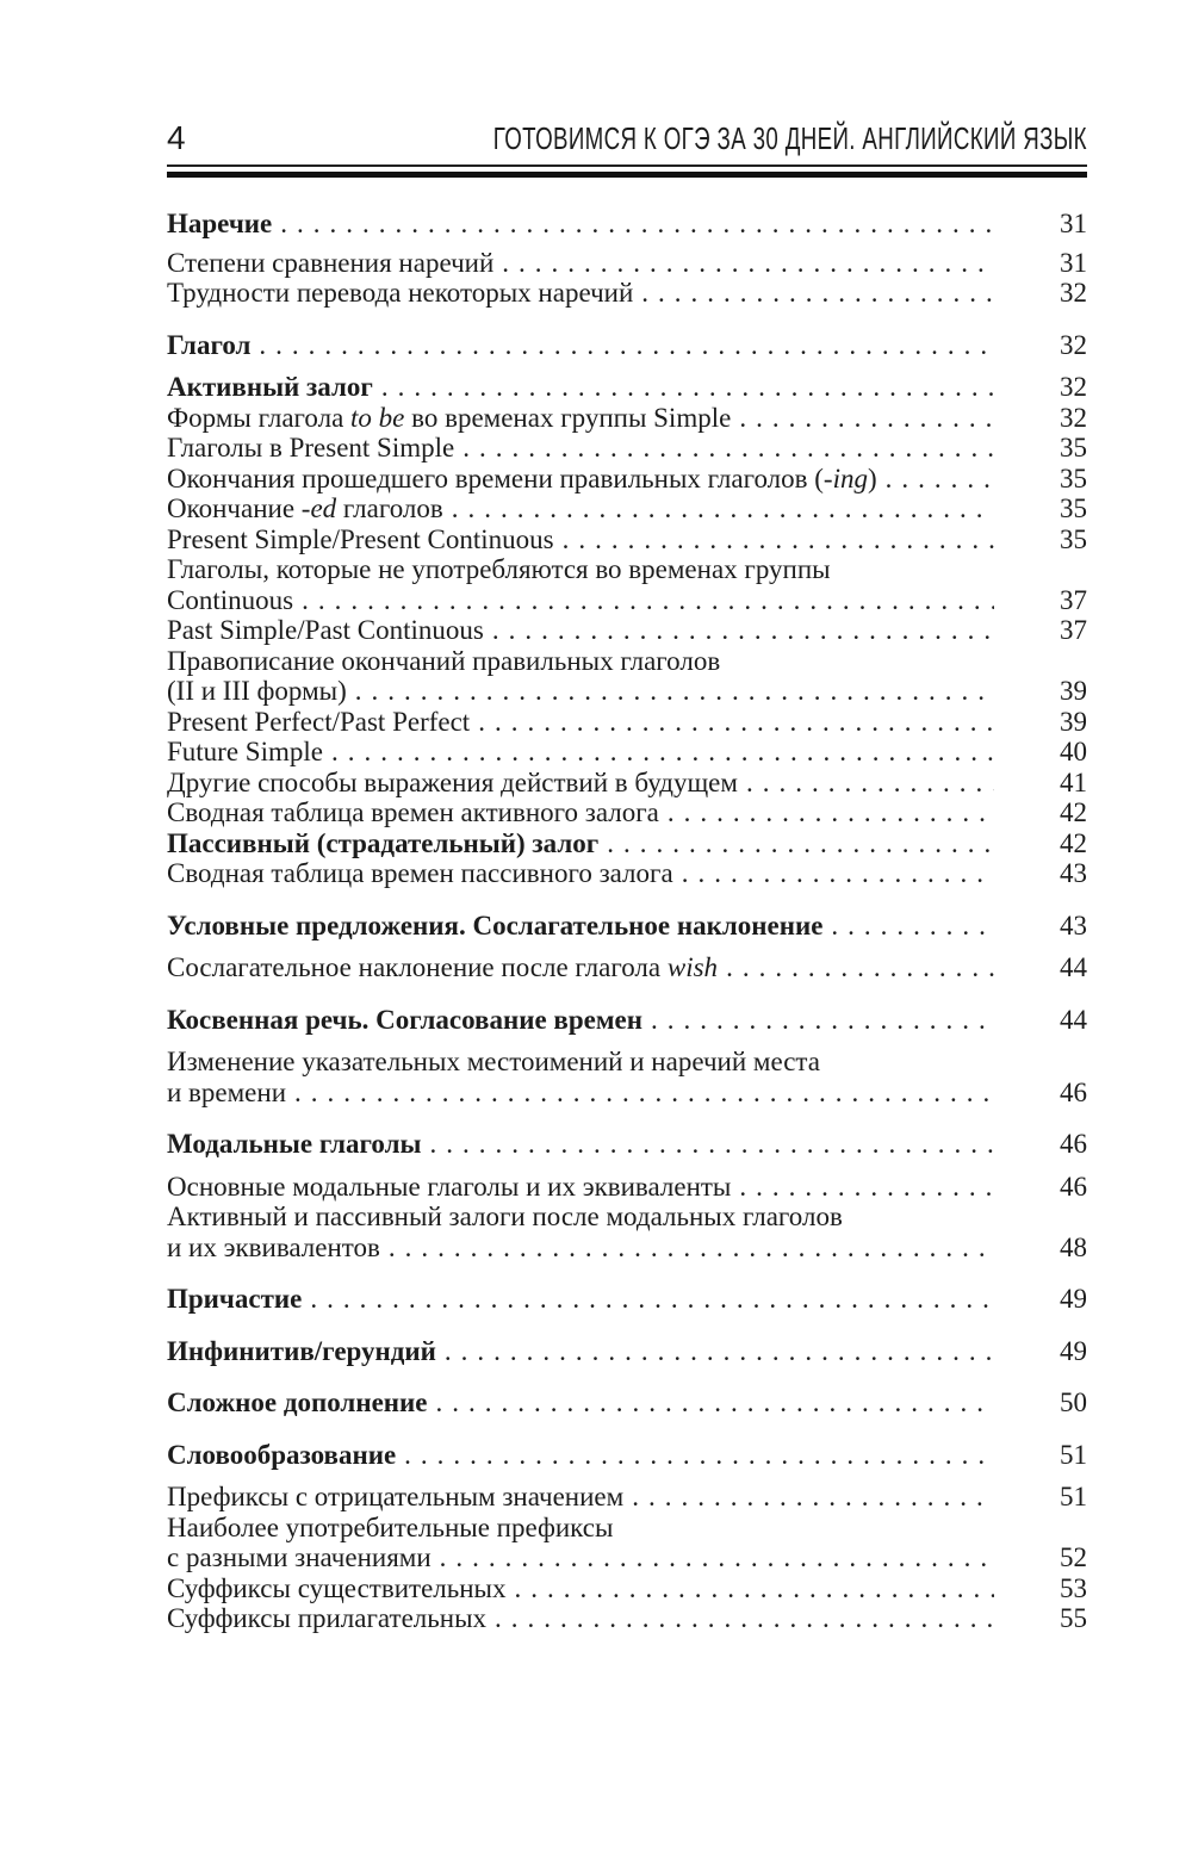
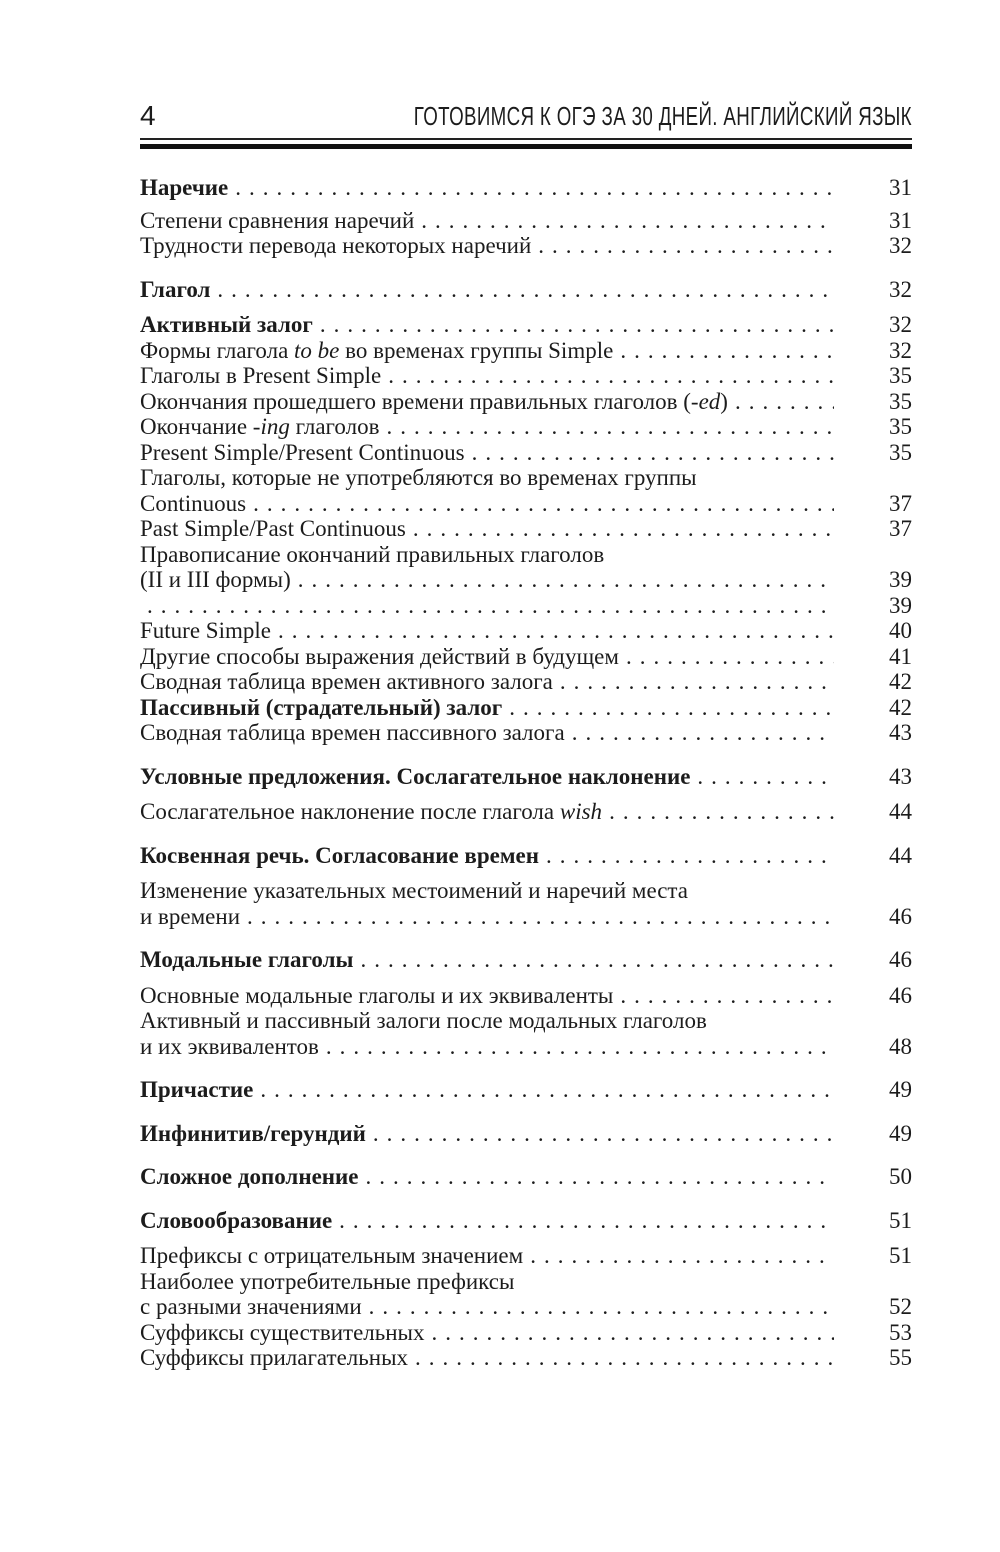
  4
  ГОТОВИМСЯ К ОГЭ ЗА 30 ДНЕЙ. АНГЛИЙСКИЙ ЯЗЫК
  Наречие
  31
  Степени сравнения наречий
  31
  Трудности перевода некоторых наречий
  32
  Глагол
  32
  Активный залог
  32
  Формы глагола to be во временах группы Simple
  32
  Глаголы в Present Simple
  35
- Окончания прошедшего времени правильных глаголов (-ing)
+ Окончания прошедшего времени правильных глаголов (-ed)
  35
- Окончание -ed глаголов
+ Окончание -ing глаголов
  35
  Present Simple/Present Continuous
  35
  Глаголы, которые не употребляются во временах группы
  Continuous
  37
  Past Simple/Past Continuous
  37
  Правописание окончаний правильных глаголов
  (II и III формы)
  39
- Present Perfect/Past Perfect
  39
  Future Simple
  40
  Другие способы выражения действий в будущем
  41
  Сводная таблица времен активного залога
  42
  Пассивный (страдательный) залог
  42
  Сводная таблица времен пассивного залога
  43
  Условные предложения. Сослагательное наклонение
  43
  Сослагательное наклонение после глагола wish
  44
  Косвенная речь. Согласование времен
  44
  Изменение указательных местоимений и наречий места
  и времени
  46
  Модальные глаголы
  46
  Основные модальные глаголы и их эквиваленты
  46
  Активный и пассивный залоги после модальных глаголов
  и их эквивалентов
  48
  Причастие
  49
  Инфинитив/герундий
  49
  Сложное дополнение
  50
  Словообразование
  51
  Префиксы с отрицательным значением
  51
  Наиболее употребительные префиксы
  с разными значениями
  52
  Суффиксы существительных
  53
  Суффиксы прилагательных
  55
